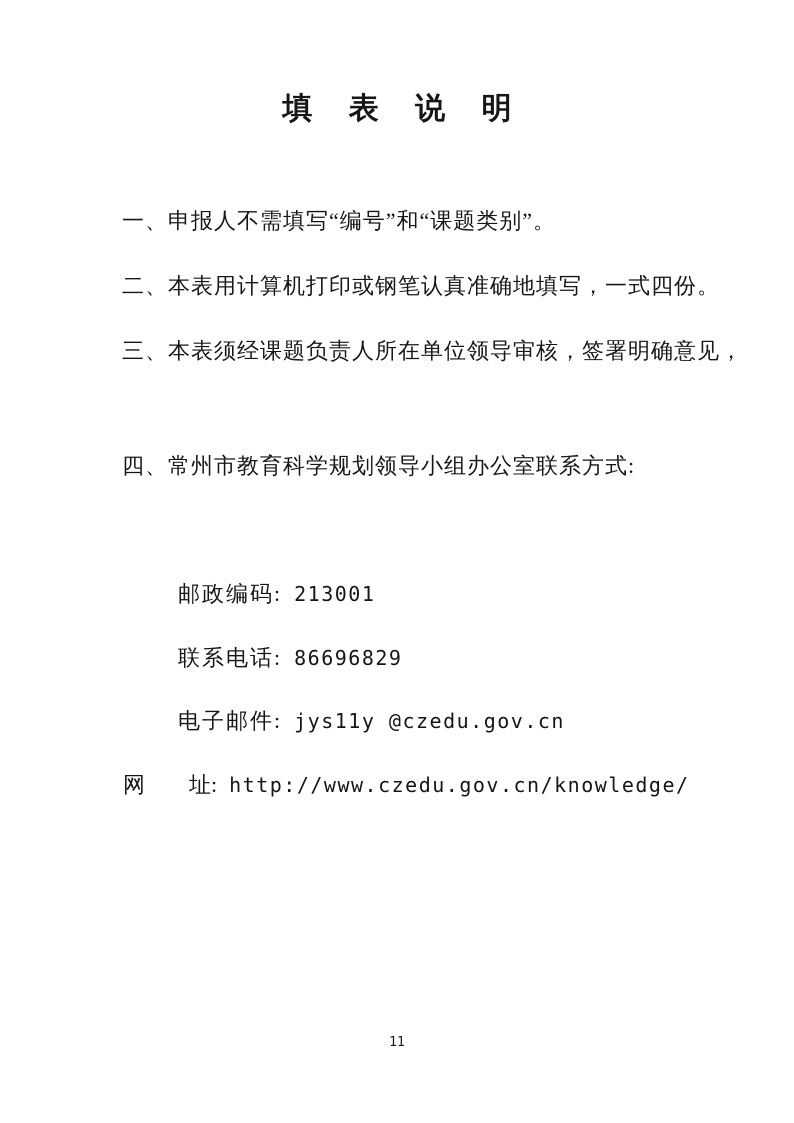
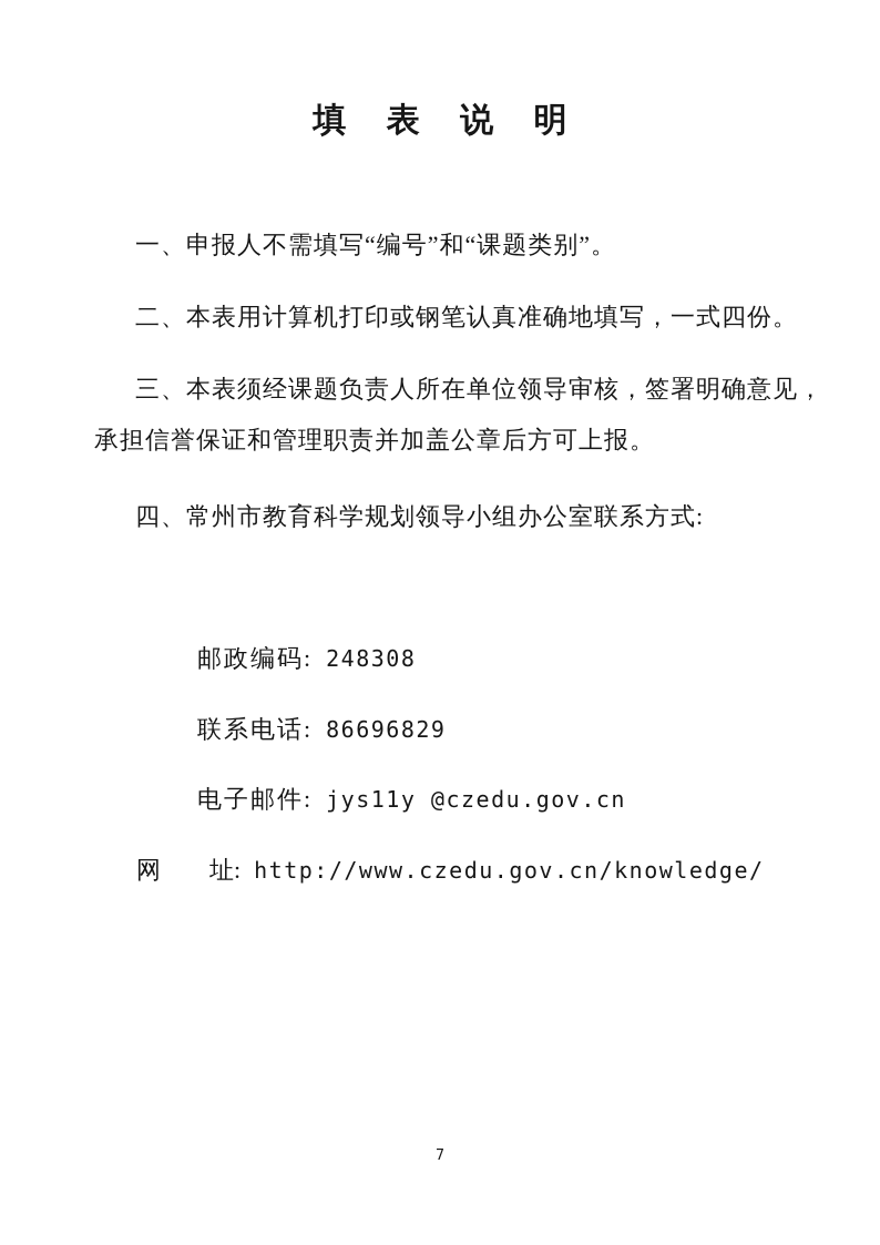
  填 表 说 明
  一、申报人不需填写“编号”和“课题类别”。
  二、本表用计算机打印或钢笔认真准确地填写，一式四份。
  三、本表须经课题负责人所在单位领导审核，签署明确意见，
+ 承担信誉保证和管理职责并加盖公章后方可上报。
  四、常州市教育科学规划领导小组办公室联系方式:
- 邮政编码: 213001
+ 邮政编码: 248308
  联系电话: 86696829
  电子邮件: jys11y @czedu.gov.cn
  网 址: http://www.czedu.gov.cn/knowledge/
- 11
+ 7
